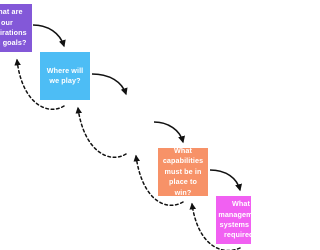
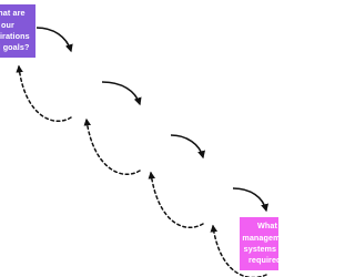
  hat are our irations goals?
- Where will we play?
- What capabilities must be in place to win?
  What managem systems require
